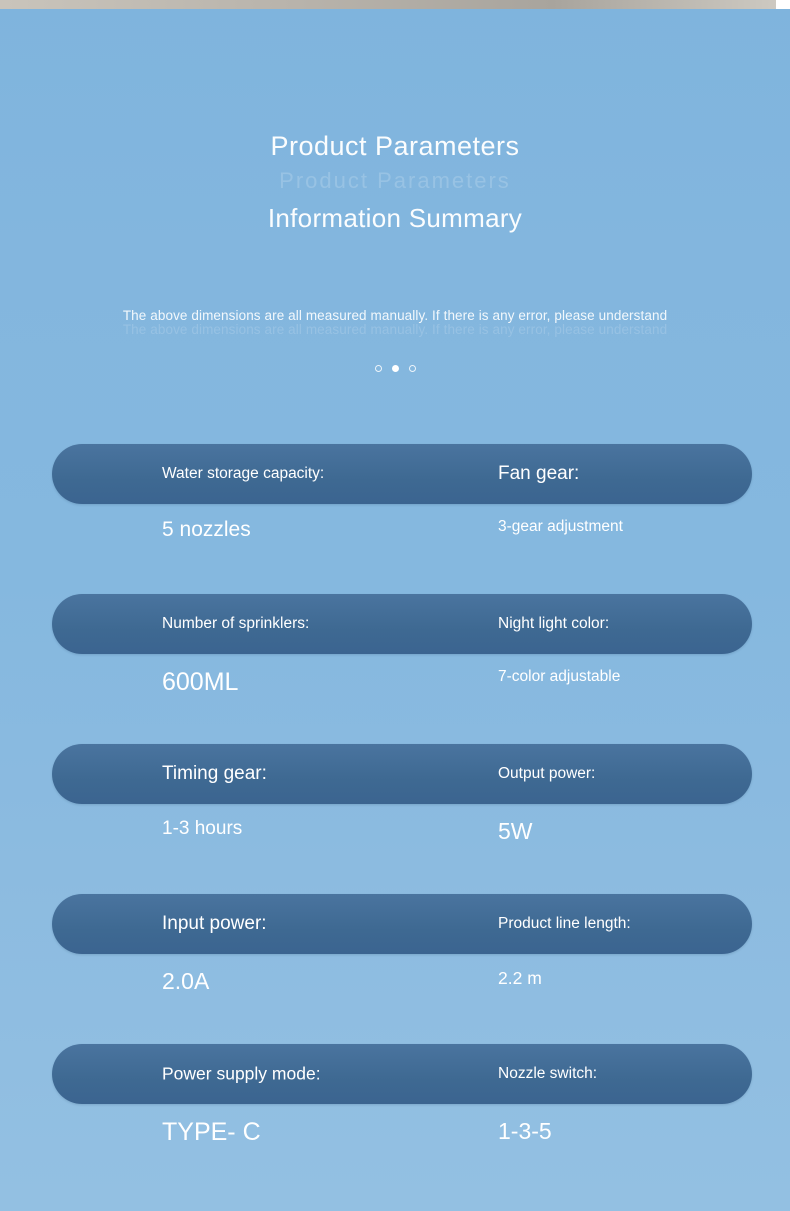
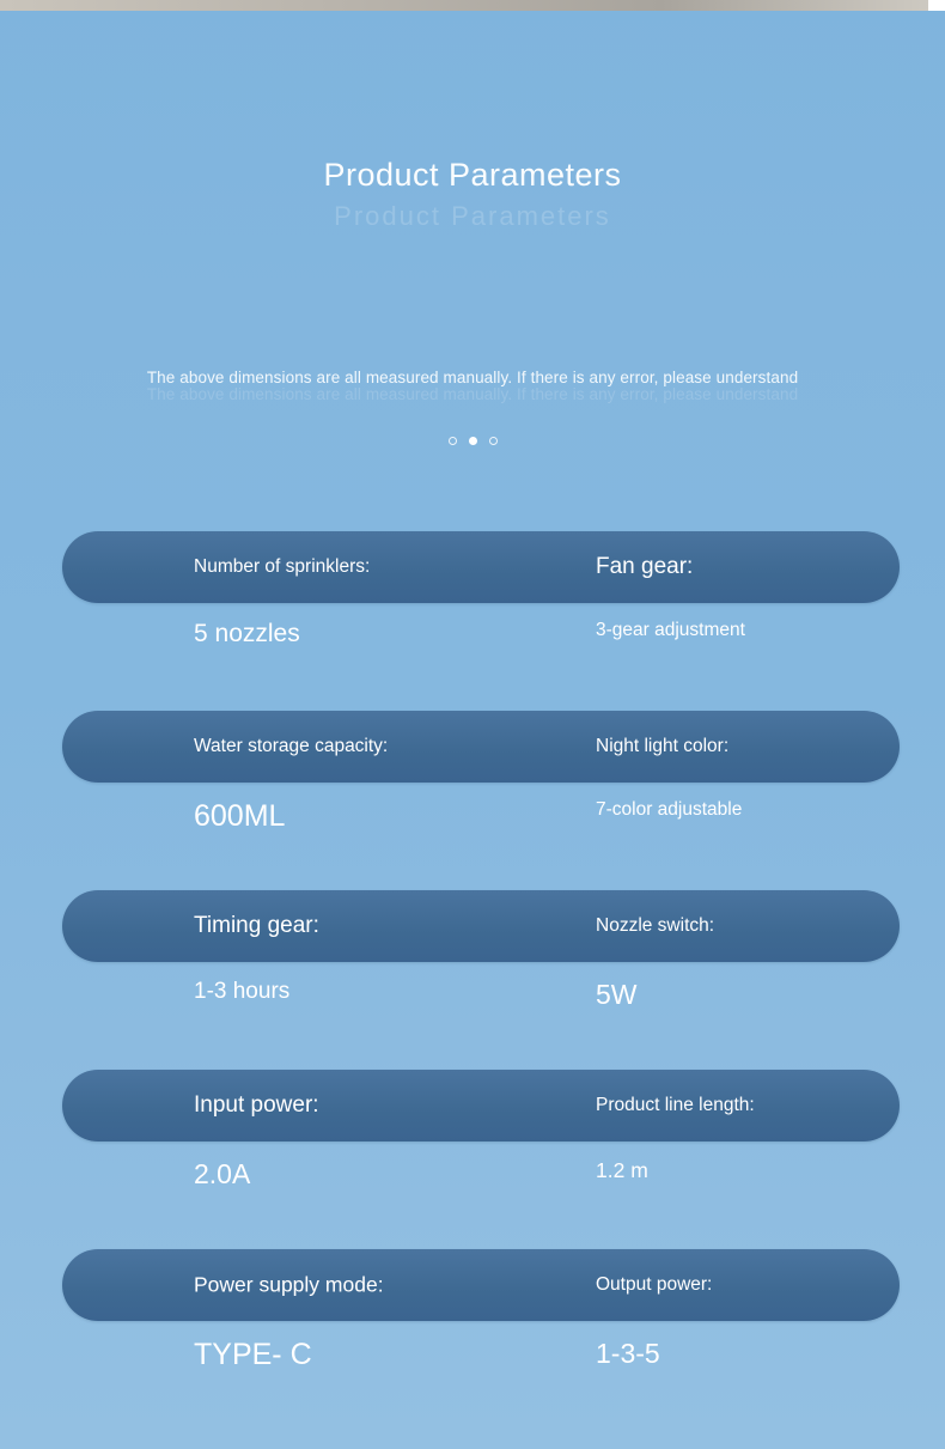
  Product Parameters
- Information Summary
  The above dimensions are all measured manually. If there is any error, please understand
  The above dimensions are all measured manually. If there is any error, please understand
- Water storage capacity:
+ Number of sprinklers:
  Fan gear:
  5 nozzles
  3-gear adjustment
- Number of sprinklers:
+ Water storage capacity:
  Night light color:
  600ML
  7-color adjustable
  Timing gear:
- Output power:
+ Nozzle switch:
  1-3 hours
  5W
  Input power:
  Product line length:
  2.0A
- 2.2 m
+ 1.2 m
  Power supply mode:
- Nozzle switch:
+ Output power:
  TYPE- C
  1-3-5
